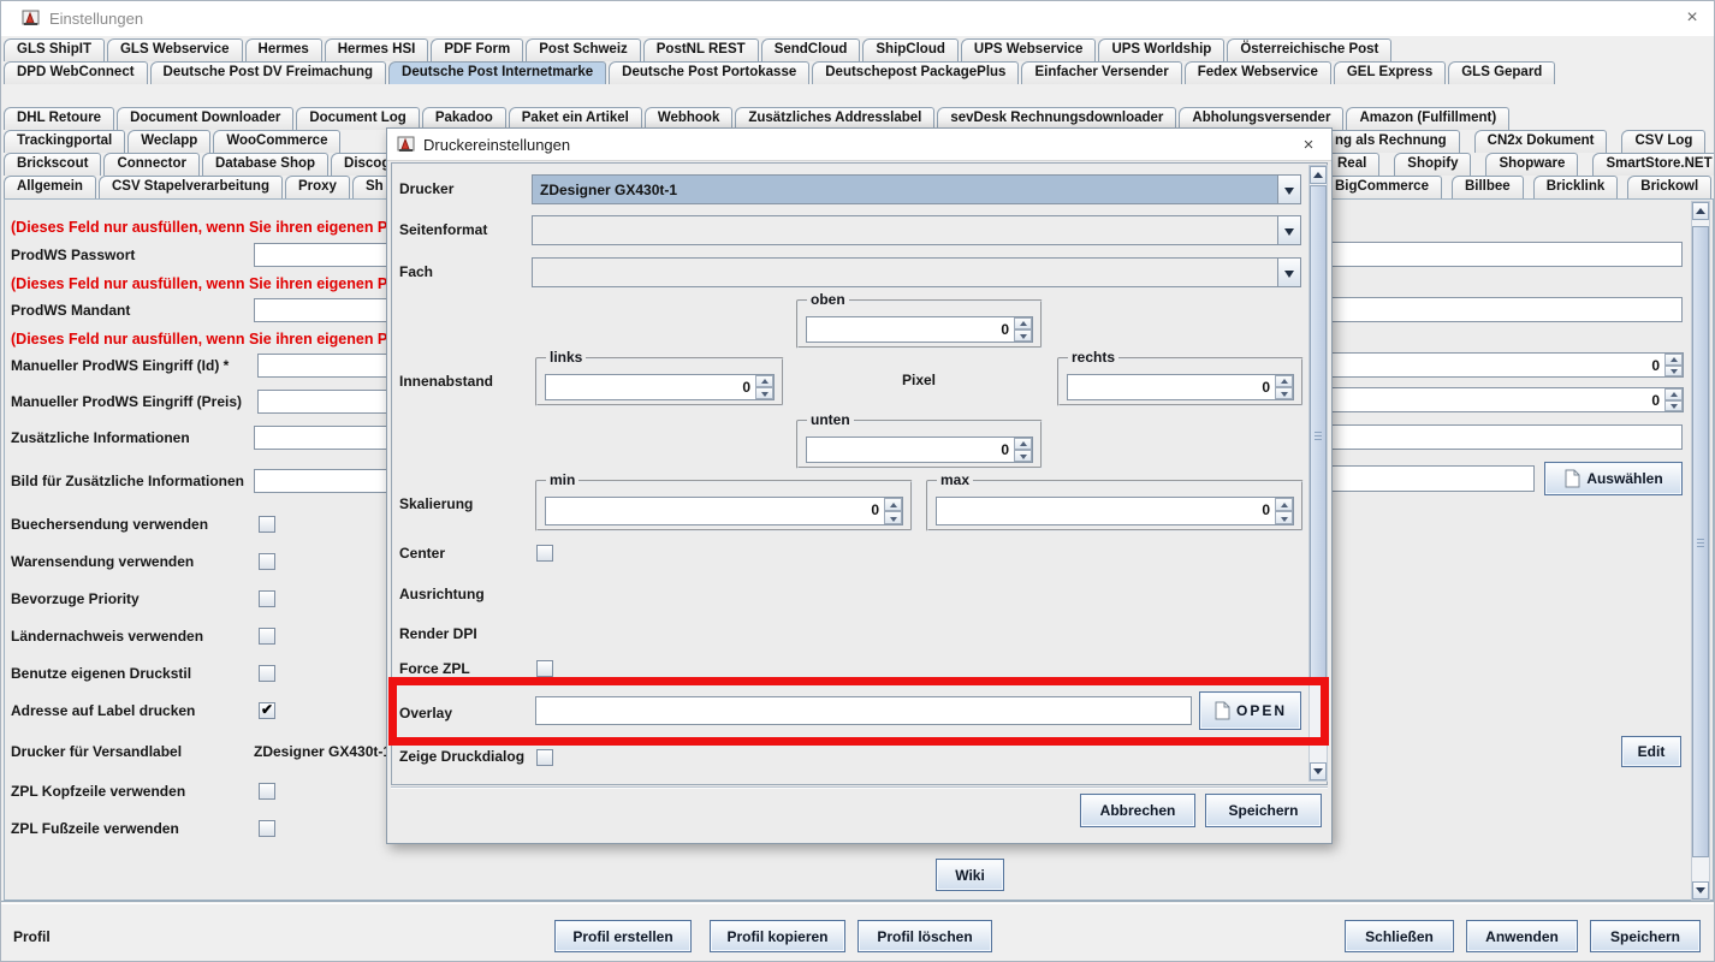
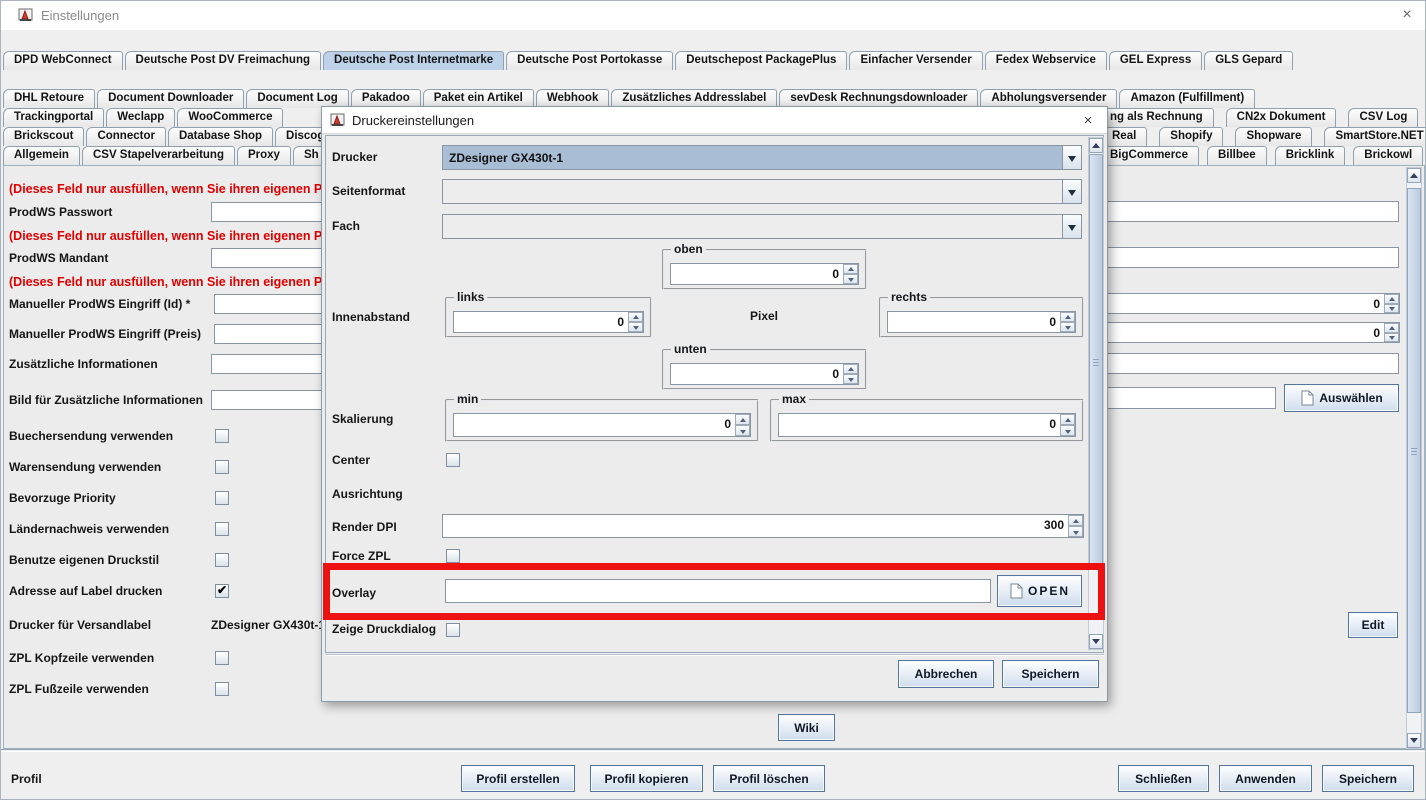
  Einstellungen
  ×
- GLS ShipIT
- GLS Webservice
- Hermes
- Hermes HSI
- PDF Form
- Post Schweiz
- PostNL REST
- SendCloud
- ShipCloud
- UPS Webservice
- UPS Worldship
- Österreichische Post
  DPD WebConnect
  Deutsche Post DV Freimachung
  Deutsche Post Internetmarke
  Deutsche Post Portokasse
  Deutschepost PackagePlus
  Einfacher Versender
  Fedex Webservice
  GEL Express
  GLS Gepard
  DHL Retoure
  Document Downloader
  Document Log
  Pakadoo
  Paket ein Artikel
  Webhook
  Zusätzliches Addresslabel
  sevDesk Rechnungsdownloader
  Abholungsversender
  Amazon (Fulfillment)
  Trackingportal
  Weclapp
  WooCommerce
  ng als Rechnung
  CN2x Dokument
  CSV Log
  Brickscout
  Connector
  Database Shop
  Disco
  Real
  Shopify
  Shopware
  SmartStore.NET
  Allgemein
  CSV Stapelverarbeitung
  Proxy
  Sh
  BigCommerce
  Billbee
  Bricklink
  Brickowl
  (Dieses Feld nur ausfüllen, wenn Sie ihren eigenen P
  ProdWS Passwort
  (Dieses Feld nur ausfüllen, wenn Sie ihren eigenen P
  ProdWS Mandant
  (Dieses Feld nur ausfüllen, wenn Sie ihren eigenen P
  Manueller ProdWS Eingriff (Id) *
  Manueller ProdWS Eingriff (Preis)
  Zusätzliche Informationen
  Bild für Zusätzliche Informationen
  Buechersendung verwenden
  Warensendung verwenden
  Bevorzuge Priority
  Ländernachweis verwenden
  Benutze eigenen Druckstil
  Adresse auf Label drucken
  Drucker für Versandlabel
  ZDesigner GX430t-
  ZPL Kopfzeile verwenden
  ZPL Fußzeile verwenden
  0
  0
  Auswählen
  Edit
  Wiki
  Profil
  Profil erstellen
  Profil kopieren
  Profil löschen
  Schließen
  Anwenden
  Speichern
  Druckereinstellungen
  ×
  Drucker
  ZDesigner GX430t-1
  Seitenformat
  Fach
  oben
  0
  Innenabstand
  links
  0
  Pixel
  rechts
  0
  unten
  0
  Skalierung
  min
  0
  max
  0
  Center
  Ausrichtung
  Render DPI
+ 300
  Force ZPL
  Overlay
  OPEN
  Zeige Druckdialog
  Abbrechen
  Speichern
